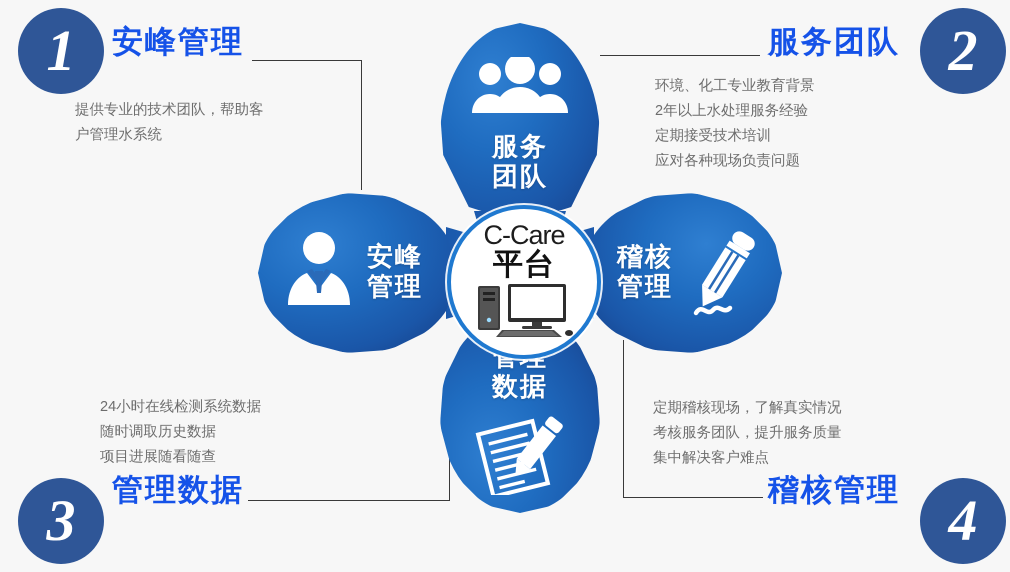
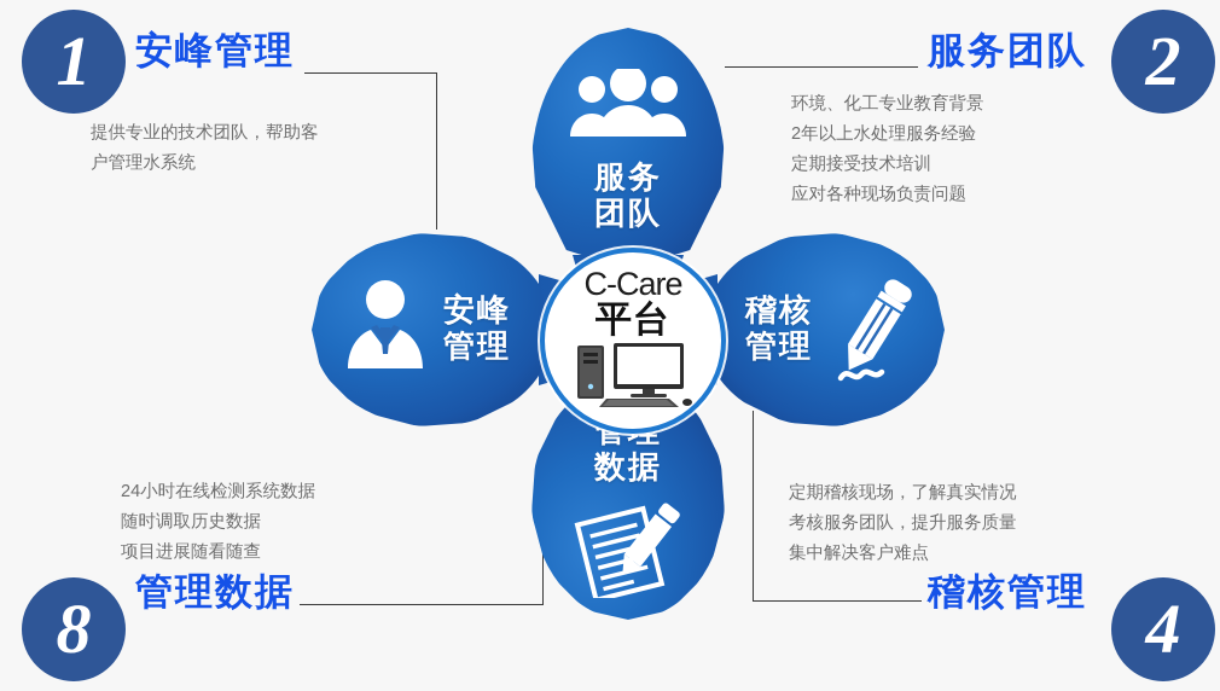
  1
  2
- 3
+ 8
  4
  安峰管理
  服务团队
  管理数据
  稽核管理
  提供专业的技术团队，帮助客
  户管理水系统
  环境、化工专业教育背景
  2年以上水处理服务经验
  定期接受技术培训
  应对各种现场负责问题
  24小时在线检测系统数据
  随时调取历史数据
  项目进展随看随查
  定期稽核现场，了解真实情况
  考核服务团队，提升服务质量
  集中解决客户难点
  服务
  团队
  安峰
  管理
  稽核
  管理
  数据
  C-Care
  平台
